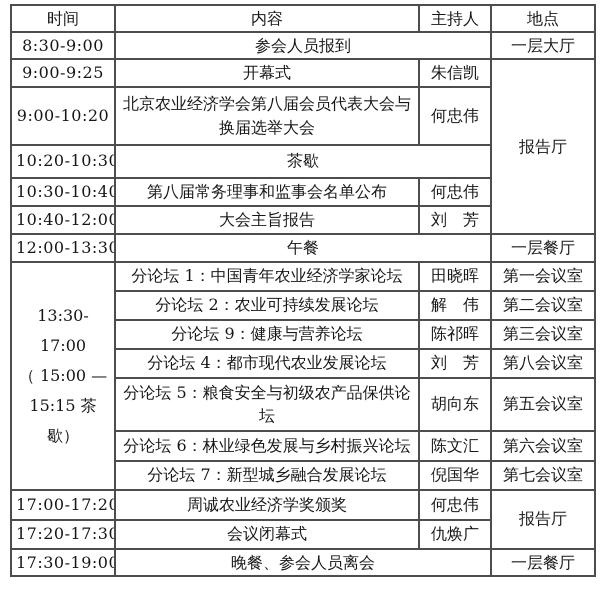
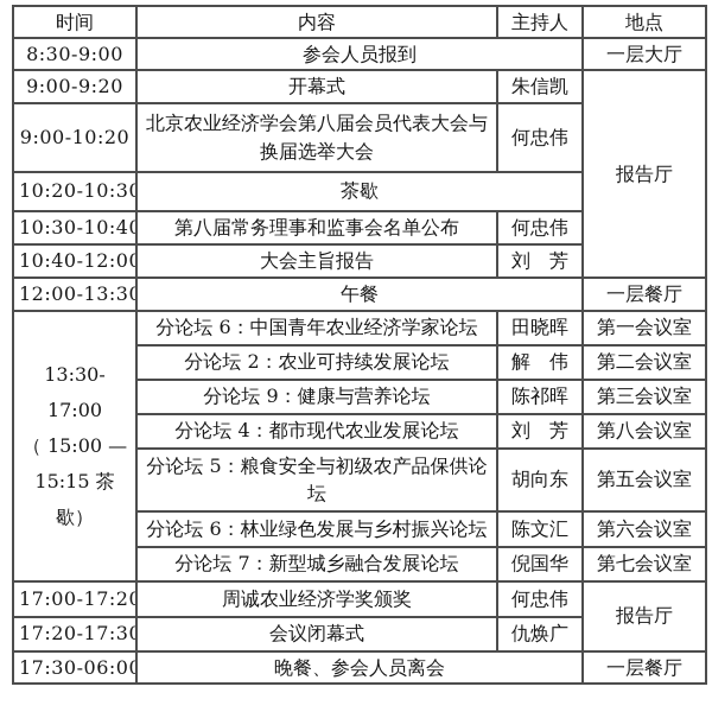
  时间	内容	主持人	地点
  8:30-9:00	参会人员报到	一层大厅
- 9:00-9:25	开幕式	朱信凯	报告厅
+ 9:00-9:20	开幕式	朱信凯	报告厅
  9:00-10:20	北京农业经济学会第八届会员代表大会与换届选举大会	何忠伟
  10:20-10:30	茶歇
  10:30-10:40	第八届常务理事和监事会名单公布	何忠伟
  10:40-12:00	大会主旨报告	刘 芳
  12:00-13:30	午餐	一层餐厅
- 13:30-17:00 （ 15:00 — 15:15 茶歇）	分论坛 1：中国青年农业经济学家论坛	田晓晖	第一会议室
+ 13:30-17:00 （ 15:00 — 15:15 茶歇）	分论坛 6：中国青年农业经济学家论坛	田晓晖	第一会议室
  分论坛 2：农业可持续发展论坛	解 伟	第二会议室
  分论坛 9：健康与营养论坛	陈祁晖	第三会议室
  分论坛 4：都市现代农业发展论坛	刘 芳	第八会议室
  分论坛 5：粮食安全与初级农产品保供论坛	胡向东	第五会议室
  分论坛 6：林业绿色发展与乡村振兴论坛	陈文汇	第六会议室
  分论坛 7：新型城乡融合发展论坛	倪国华	第七会议室
  17:00-17:20	周诚农业经济学奖颁奖	何忠伟	报告厅
  17:20-17:30	会议闭幕式	仇焕广
- 17:30-19:00	晚餐、参会人员离会	一层餐厅
+ 17:30-06:00	晚餐、参会人员离会	一层餐厅
